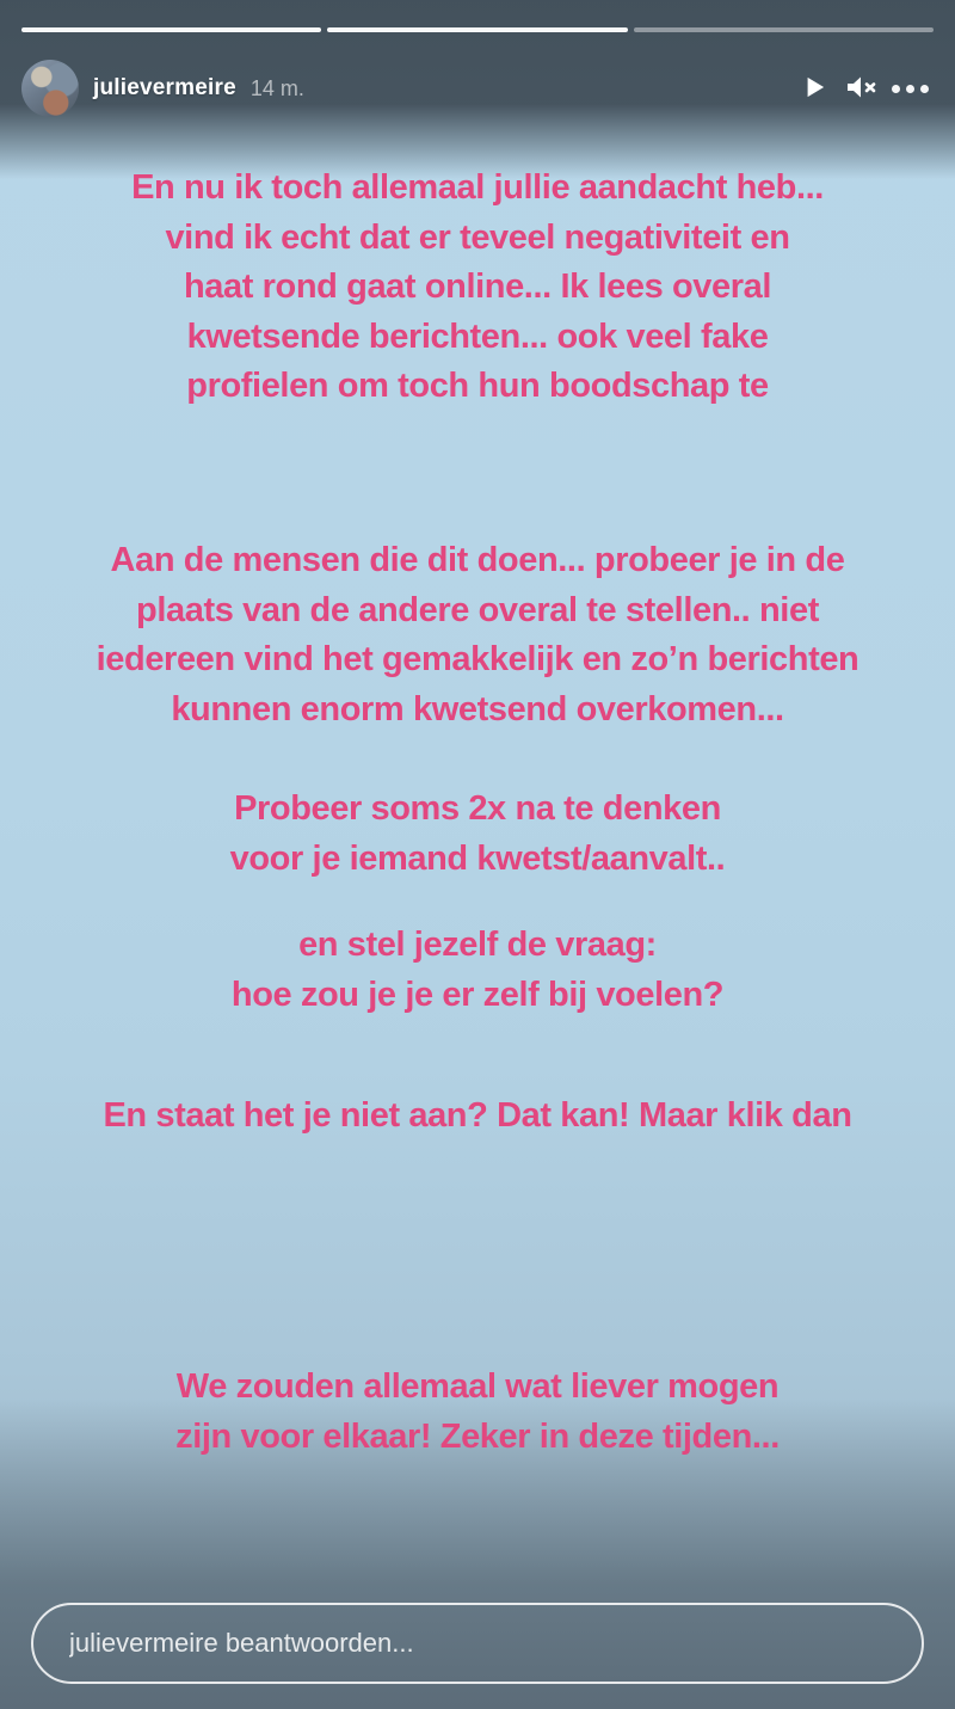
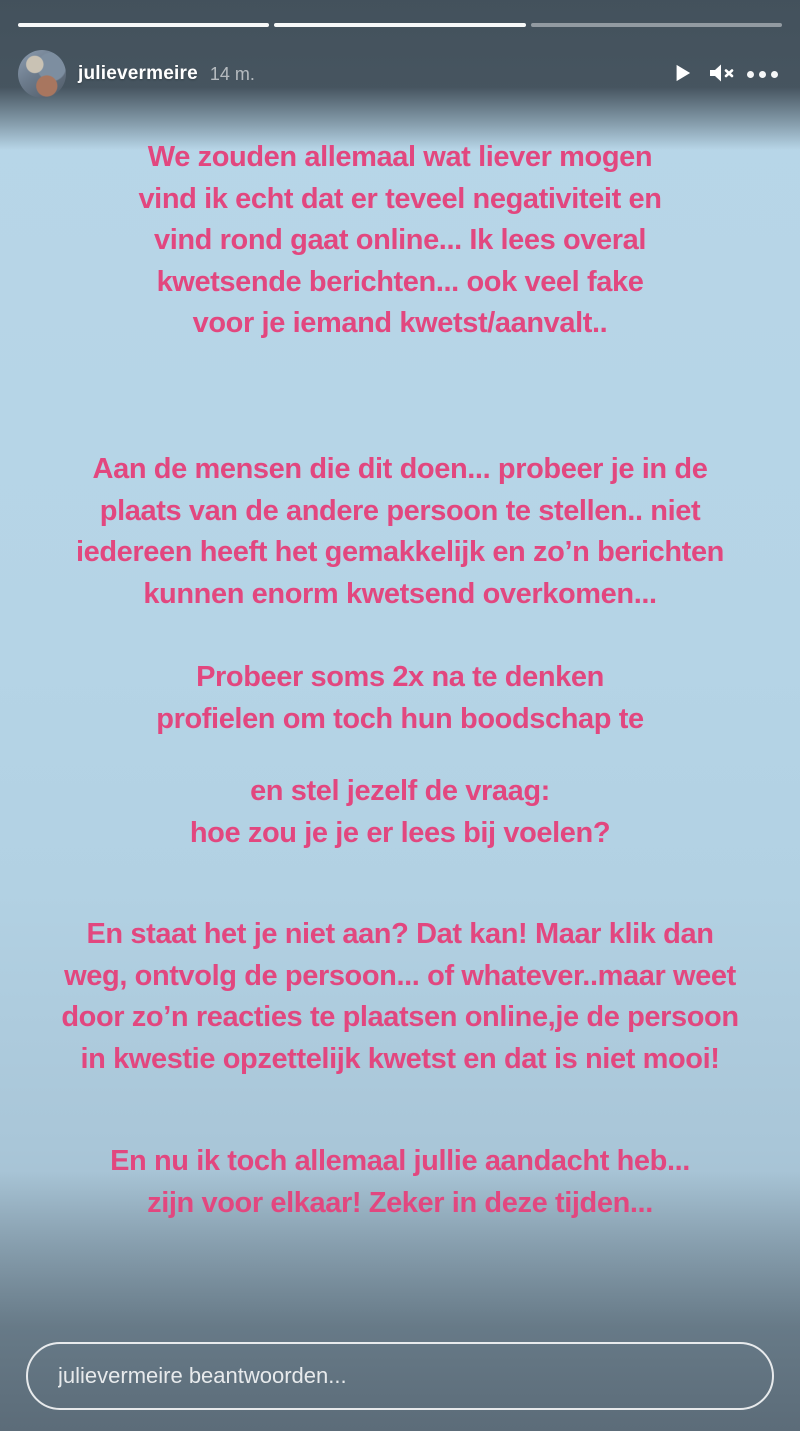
  julievermeire
  14 m.
- En nu ik toch allemaal jullie aandacht heb...
+ We zouden allemaal wat liever mogen
  vind ik echt dat er teveel negativiteit en
- haat rond gaat online... Ik lees overal
+ vind rond gaat online... Ik lees overal
  kwetsende berichten... ook veel fake
- profielen om toch hun boodschap te
+ voor je iemand kwetst/aanvalt..
  Aan de mensen die dit doen... probeer je in de
- plaats van de andere overal te stellen.. niet
+ plaats van de andere persoon te stellen.. niet
- iedereen vind het gemakkelijk en zo’n berichten
+ iedereen heeft het gemakkelijk en zo’n berichten
  kunnen enorm kwetsend overkomen...
  Probeer soms 2x na te denken
- voor je iemand kwetst/aanvalt..
+ profielen om toch hun boodschap te
  en stel jezelf de vraag:
- hoe zou je je er zelf bij voelen?
+ hoe zou je je er lees bij voelen?
  En staat het je niet aan? Dat kan! Maar klik dan
+ weg, ontvolg de persoon... of whatever..maar weet
+ door zo’n reacties te plaatsen online,je de persoon
+ in kwestie opzettelijk kwetst en dat is niet mooi!
- We zouden allemaal wat liever mogen
+ En nu ik toch allemaal jullie aandacht heb...
  zijn voor elkaar! Zeker in deze tijden...
  julievermeire beantwoorden...
